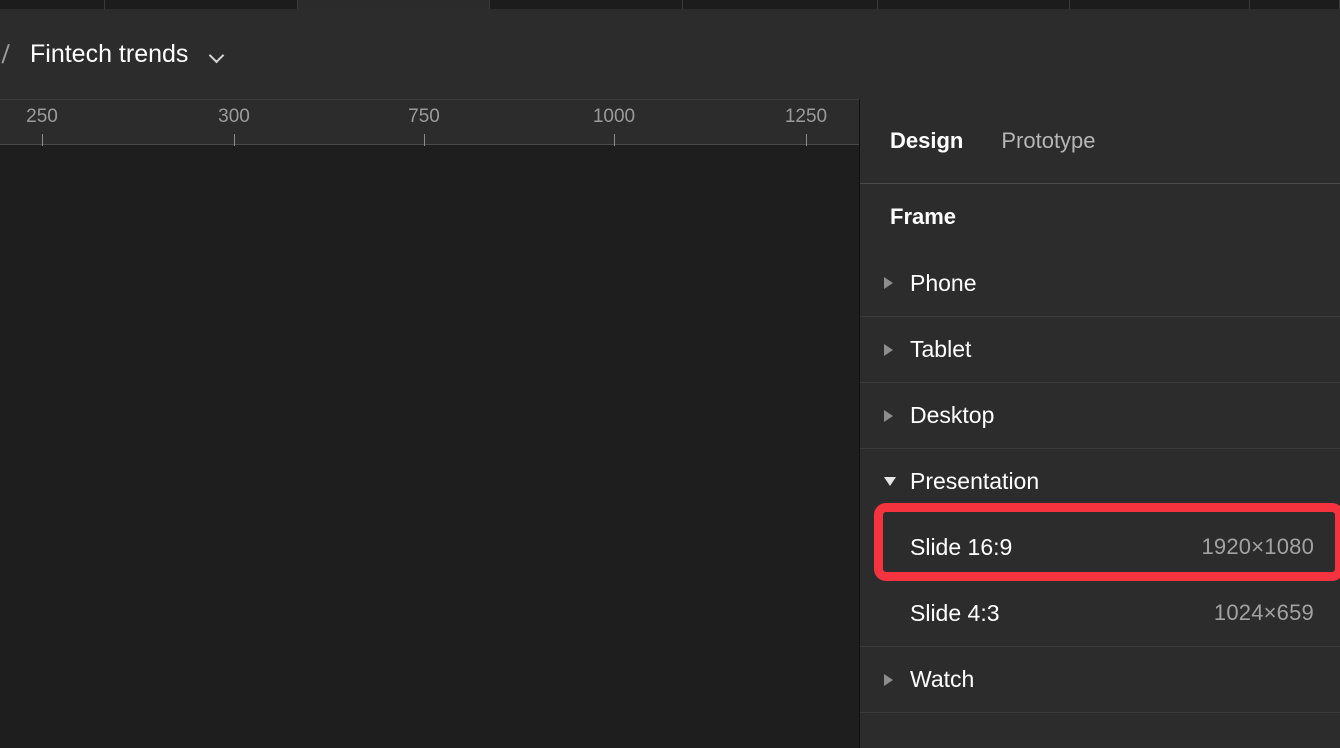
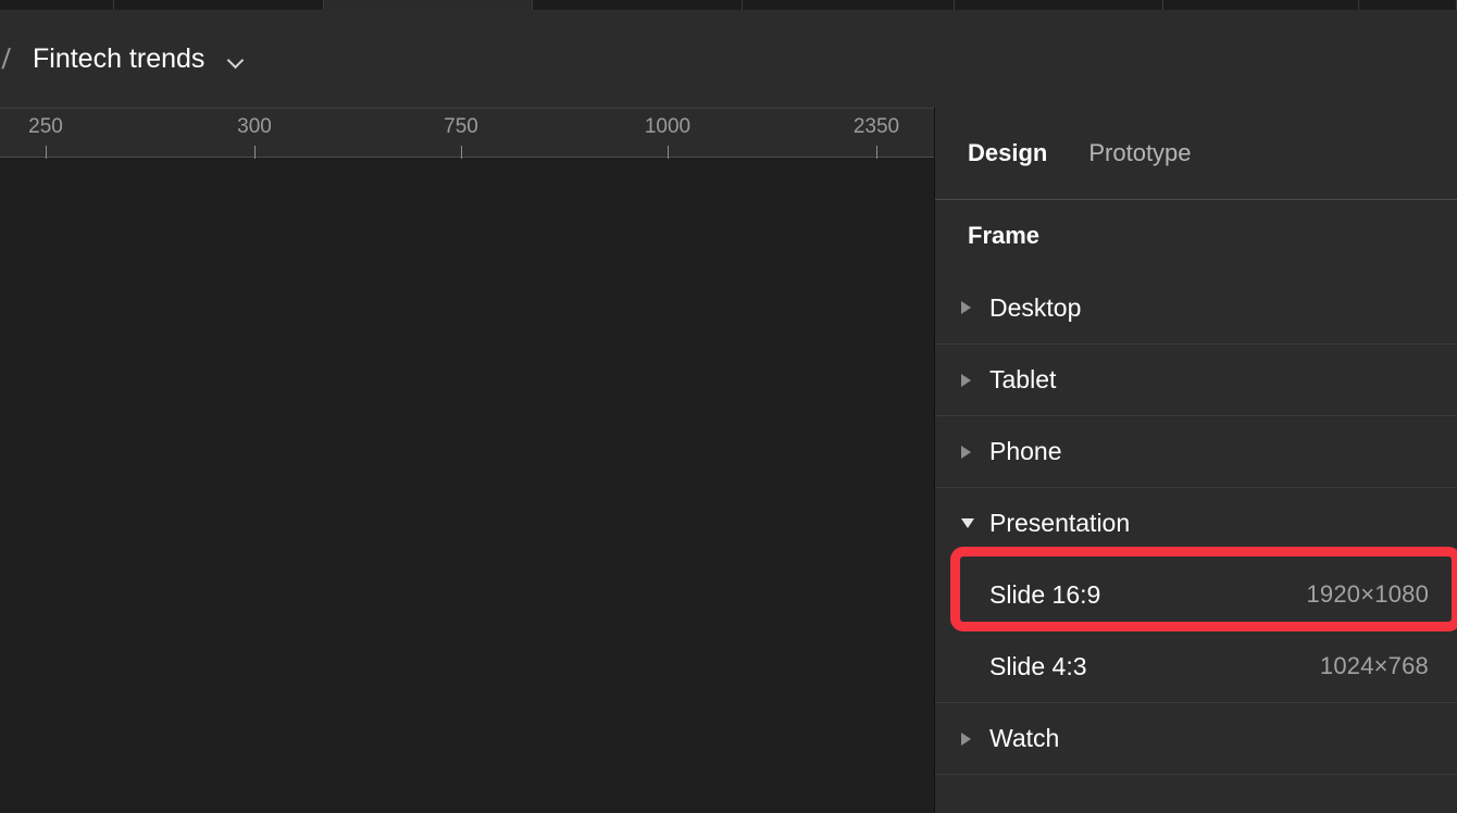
  Fintech trends
  250
  300
  750
  1000
- 1250
+ 2350
  Design
  Prototype
  Frame
- Phone
+ Desktop
  Tablet
- Desktop
+ Phone
  Presentation
  Slide 16:9
  1920×1080
  Slide 4:3
- 1024×659
+ 1024×768
  Watch
